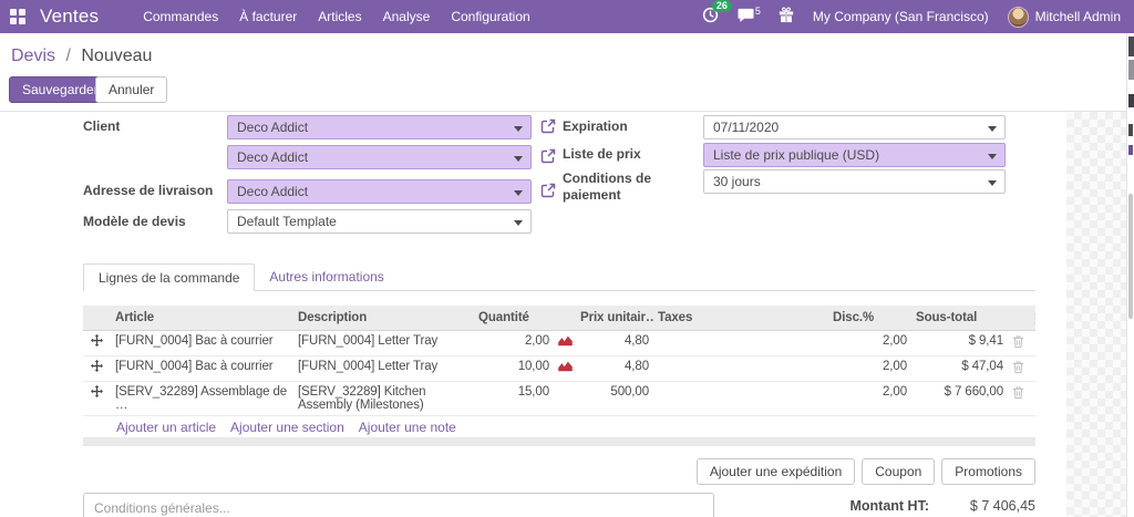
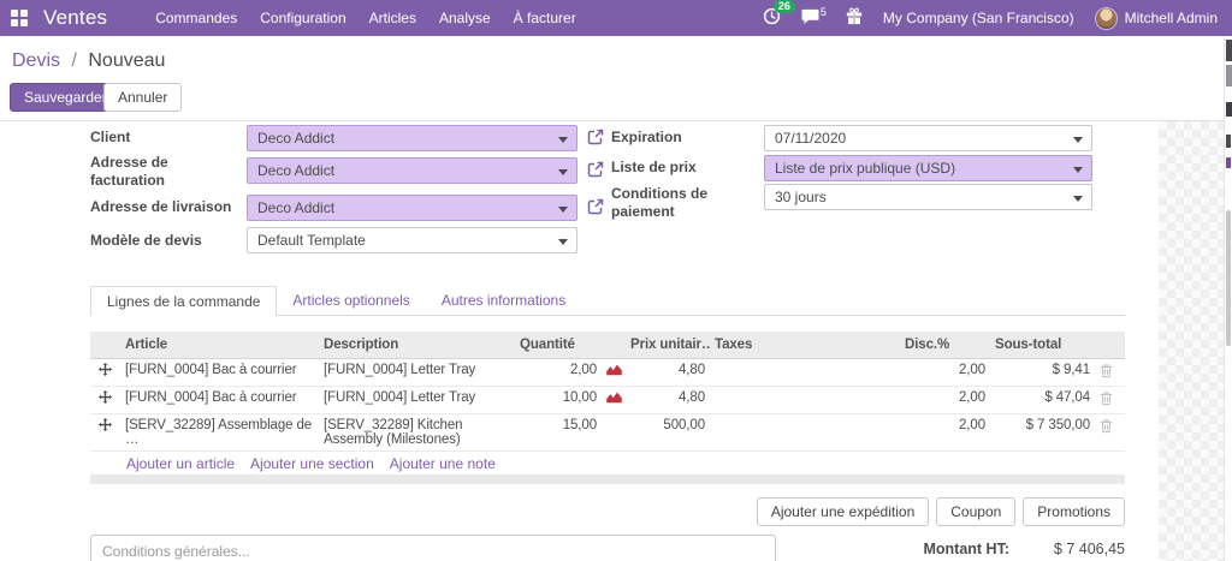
  Ventes
  Commandes
- À facturer
+ Configuration
  Articles
  Analyse
- Configuration
+ À facturer
  26
  5
  My Company (San Francisco)
  Mitchell Admin
  Devis / Nouveau
  Sauvegarde
  Annuler
  Client
+ Adresse de facturation
  Adresse de livraison
  Modèle de devis
  Deco Addict
  Deco Addict
  Deco Addict
  Default Template
  Expiration
  Liste de prix
  Conditions de paiement
  07/11/2020
  Liste de prix publique (USD)
  30 jours
  Lignes de la commande
+ Articles optionnels
  Autres informations
  	Article	Description	Quantité		Prix unitair…	Taxes	Disc.%	Sous-total
  	[FURN_0004] Bac à courrier	[FURN_0004] Letter Tray	2,00		4,80		2,00	$ 9,41
  	[FURN_0004] Bac à courrier	[FURN_0004] Letter Tray	10,00		4,80		2,00	$ 47,04
- 	[SERV_32289] Assemblage de …	[SERV_32289] Kitchen Assembly (Milestones)	15,00		500,00		2,00	$ 7 660,00
+ 	[SERV_32289] Assemblage de …	[SERV_32289] Kitchen Assembly (Milestones)	15,00		500,00		2,00	$ 7 350,00
  Ajouter un article
  Ajouter une section
  Ajouter une note
  Ajouter une expédition
  Coupon
  Promotions
  Conditions générales...
  Montant HT:
  $ 7 406,45
